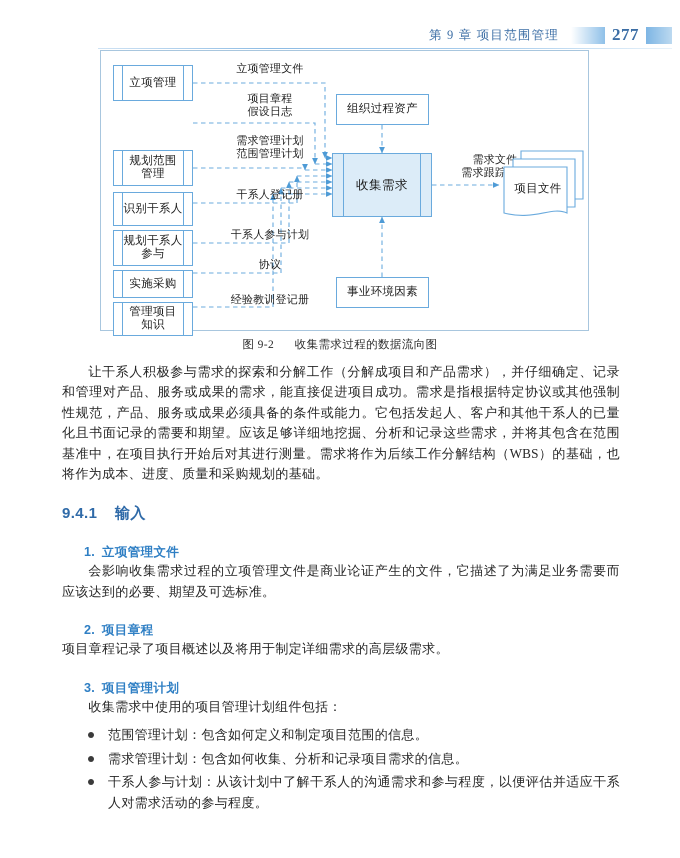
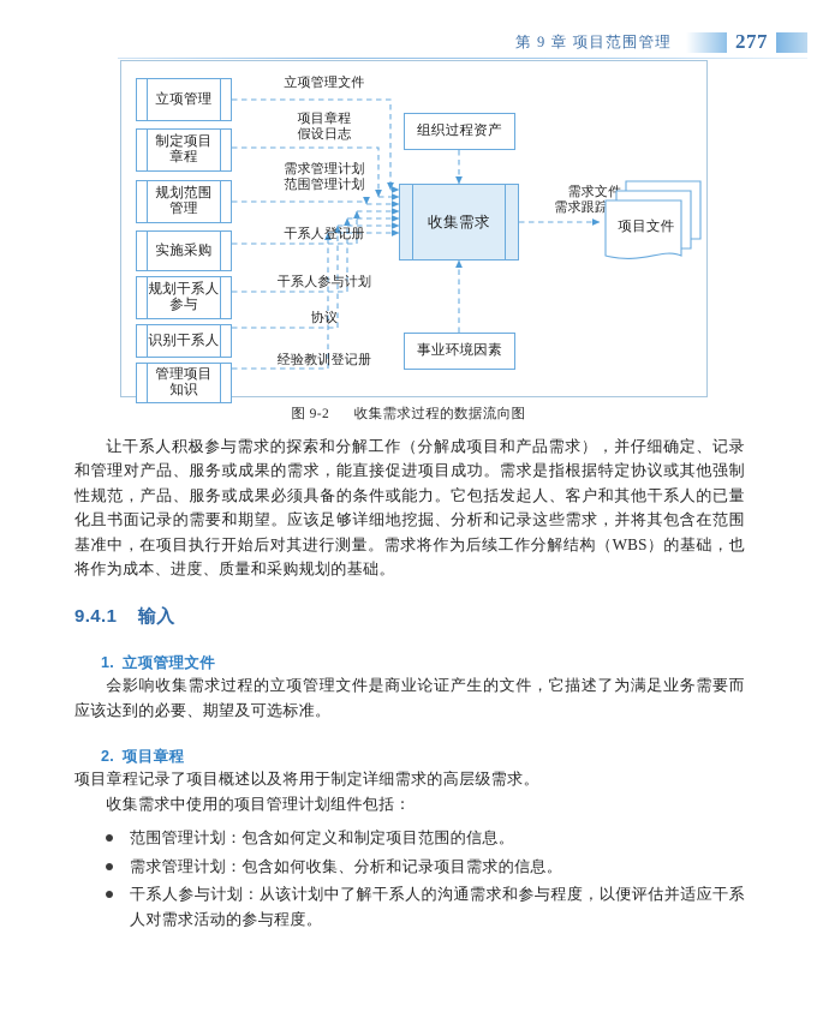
  第 9 章 项目范围管理
  277
  立项管理
+ 制定项目
+ 章程
  规划范围
  管理
- 识别干系人
+ 实施采购
  规划干系人
  参与
- 实施采购
+ 识别干系人
  管理项目
  知识
  立项管理文件
  项目章程
  假设日志
  需求管理计划
  范围管理计划
  干系人登记册
  干系人参与计划
  协议
  经验教训登记册
  组织过程资产
  收集需求
  事业环境因素
  需求文件
  项目文件
  图 9-2 收集需求过程的数据流向图
  让干系人积极参与需求的探索和分解工作（分解成项目和产品需求），并仔细确定、记录和管理对产品、服务或成果的需求，能直接促进项目成功。需求是指根据特定协议或其他强制性规范，产品、服务或成果必须具备的条件或能力。它包括发起人、客户和其他干系人的已量化且书面记录的需要和期望。应该足够详细地挖掘、分析和记录这些需求，并将其包含在范围基准中，在项目执行开始后对其进行测量。需求将作为后续工作分解结构（WBS）的基础，也将作为成本、进度、质量和采购规划的基础。
  9.4.1 输入
  1. 立项管理文件
  会影响收集需求过程的立项管理文件是商业论证产生的文件，它描述了为满足业务需要而应该达到的必要、期望及可选标准。
  2. 项目章程
  项目章程记录了项目概述以及将用于制定详细需求的高层级需求。
- 3. 项目管理计划
  收集需求中使用的项目管理计划组件包括：
  范围管理计划：包含如何定义和制定项目范围的信息。
  需求管理计划：包含如何收集、分析和记录项目需求的信息。
  干系人参与计划：从该计划中了解干系人的沟通需求和参与程度，以便评估并适应干系人对需求活动的参与程度。
